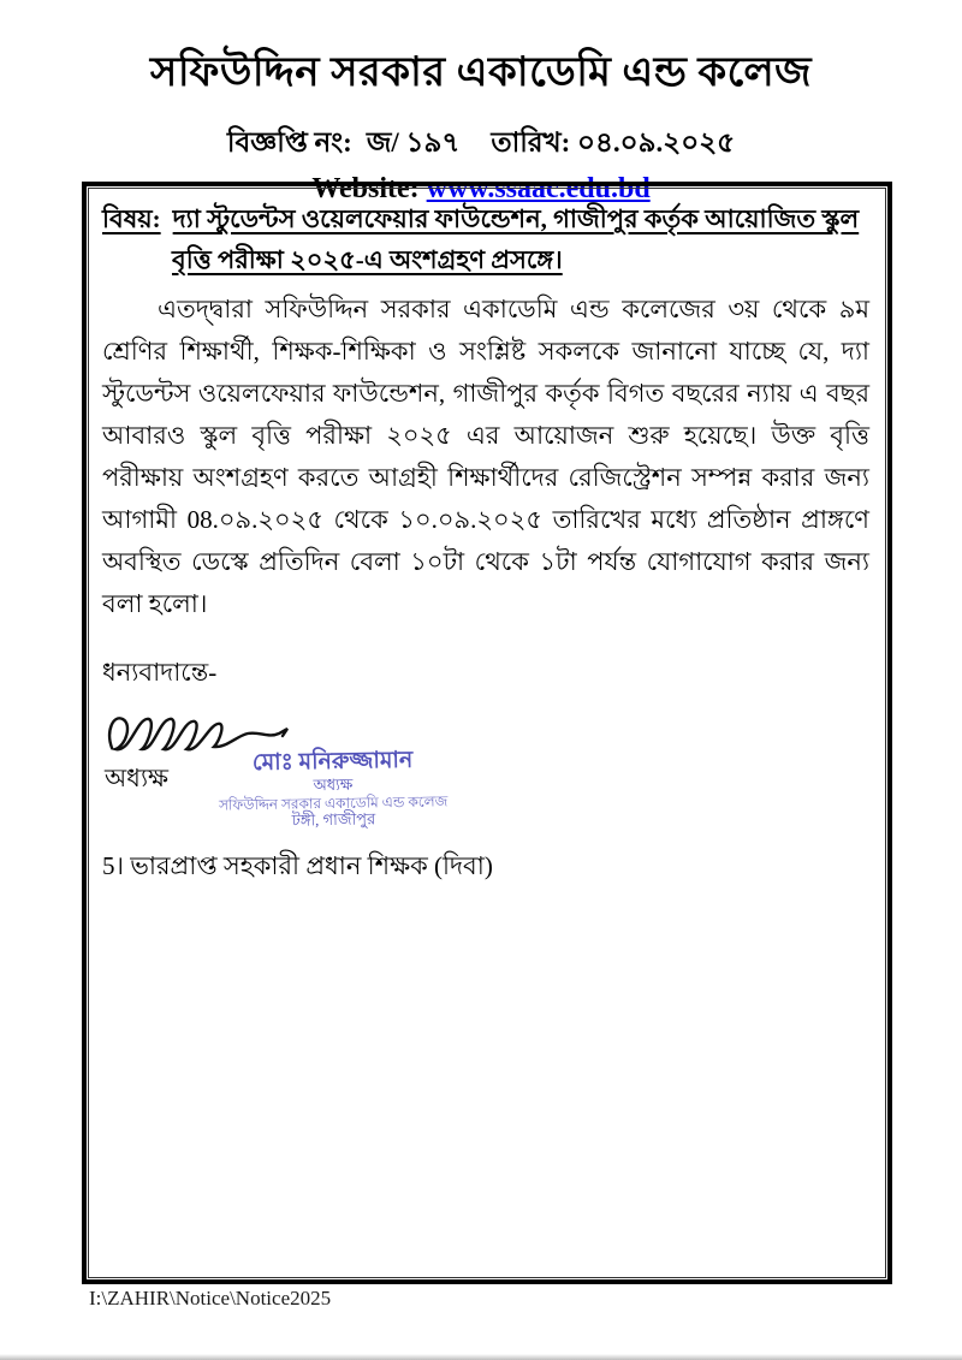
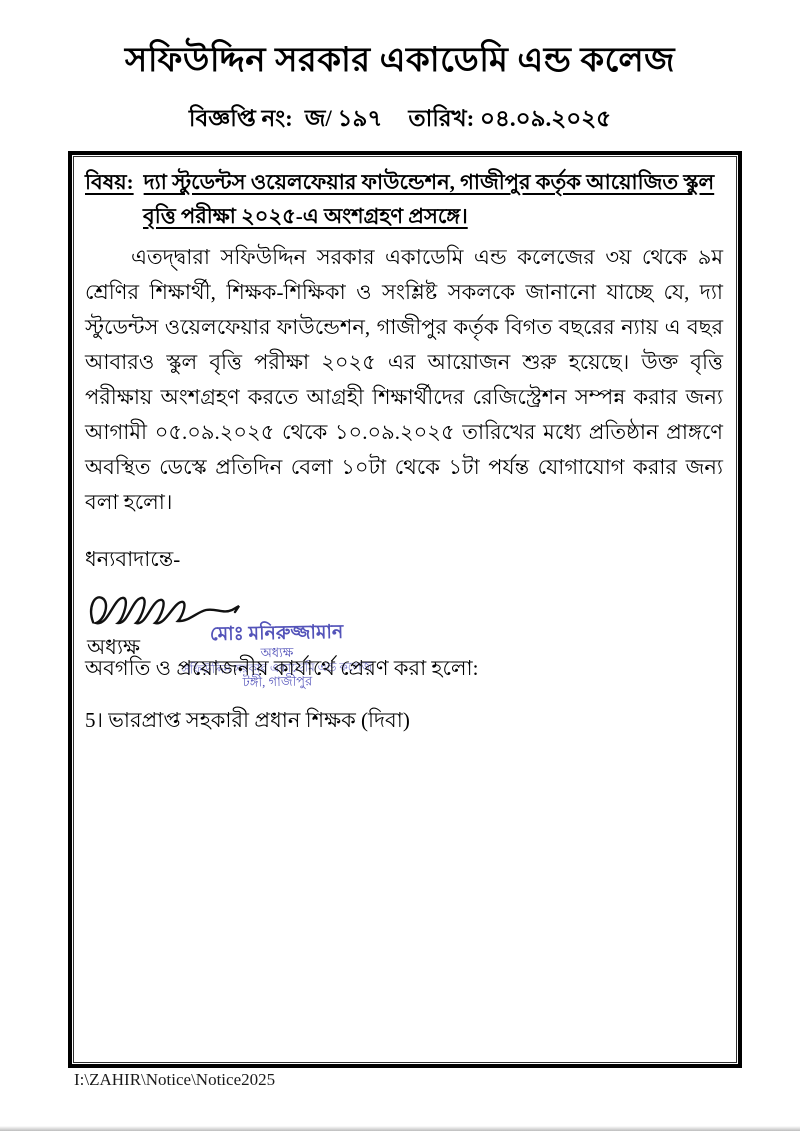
  সফিউদ্দিন সরকার একাডেমি এন্ড কলেজ
  বিজ্ঞপ্তি নং: জ/ ১৯৭ তারিখ: ০৪.০৯.২০২৫
- Website: www.ssaac.edu.bd
  বিষয়: দ্যা স্টুডেন্টস ওয়েলফেয়ার ফাউন্ডেশন, গাজীপুর কর্তৃক আয়োজিত স্কুল বৃত্তি পরীক্ষা ২০২৫-এ অংশগ্রহণ প্রসঙ্গে।
- এতদ্দ্বারা সফিউদ্দিন সরকার একাডেমি এন্ড কলেজের ৩য় থেকে ৯ম শ্রেণির শিক্ষার্থী, শিক্ষক-শিক্ষিকা ও সংশ্লিষ্ট সকলকে জানানো যাচ্ছে যে, দ্যা স্টুডেন্টস ওয়েলফেয়ার ফাউন্ডেশন, গাজীপুর কর্তৃক বিগত বছরের ন্যায় এ বছর আবারও স্কুল বৃত্তি পরীক্ষা ২০২৫ এর আয়োজন শুরু হয়েছে। উক্ত বৃত্তি পরীক্ষায় অংশগ্রহণ করতে আগ্রহী শিক্ষার্থীদের রেজিস্ট্রেশন সম্পন্ন করার জন্য আগামী 08.০৯.২০২৫ থেকে ১০.০৯.২০২৫ তারিখের মধ্যে প্রতিষ্ঠান প্রাঙ্গণে অবস্থিত ডেস্কে প্রতিদিন বেলা ১০টা থেকে ১টা পর্যন্ত যোগাযোগ করার জন্য বলা হলো।
+ এতদ্দ্বারা সফিউদ্দিন সরকার একাডেমি এন্ড কলেজের ৩য় থেকে ৯ম শ্রেণির শিক্ষার্থী, শিক্ষক-শিক্ষিকা ও সংশ্লিষ্ট সকলকে জানানো যাচ্ছে যে, দ্যা স্টুডেন্টস ওয়েলফেয়ার ফাউন্ডেশন, গাজীপুর কর্তৃক বিগত বছরের ন্যায় এ বছর আবারও স্কুল বৃত্তি পরীক্ষা ২০২৫ এর আয়োজন শুরু হয়েছে। উক্ত বৃত্তি পরীক্ষায় অংশগ্রহণ করতে আগ্রহী শিক্ষার্থীদের রেজিস্ট্রেশন সম্পন্ন করার জন্য আগামী ০৫.০৯.২০২৫ থেকে ১০.০৯.২০২৫ তারিখের মধ্যে প্রতিষ্ঠান প্রাঙ্গণে অবস্থিত ডেস্কে প্রতিদিন বেলা ১০টা থেকে ১টা পর্যন্ত যোগাযোগ করার জন্য বলা হলো।
  ধন্যবাদান্তে-
  অধ্যক্ষ
  মোঃ মনিরুজ্জামান
  অধ্যক্ষ
  সফিউদ্দিন সরকার একাডেমি এন্ড কলেজ
  টঙ্গী, গাজীপুর
+ অবগতি ও প্রয়োজনীয় কার্যার্থে প্রেরণ করা হলো:
  5। ভারপ্রাপ্ত সহকারী প্রধান শিক্ষক (দিবা)
  I:\ZAHIR\Notice\Notice2025
